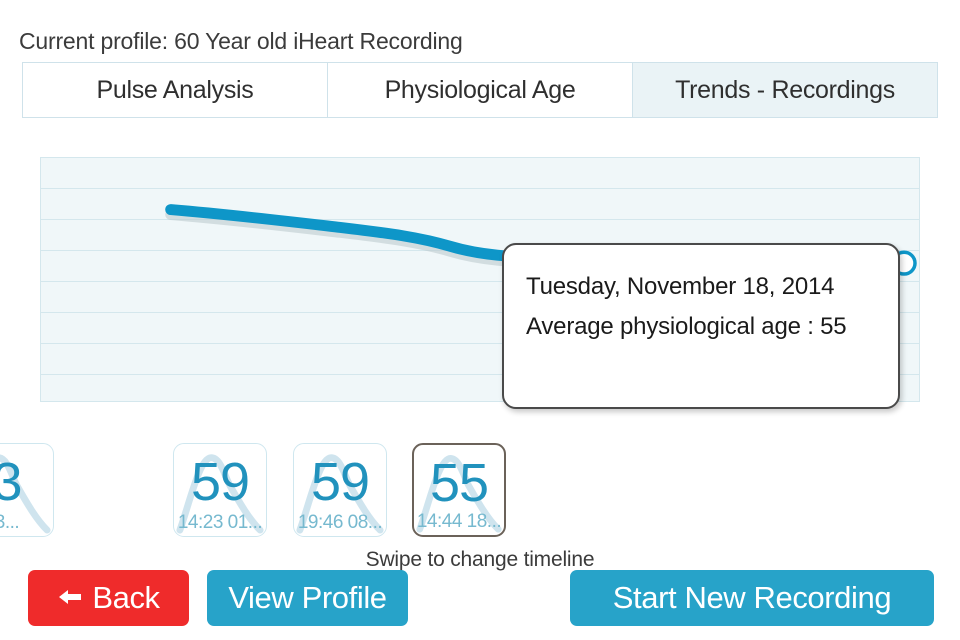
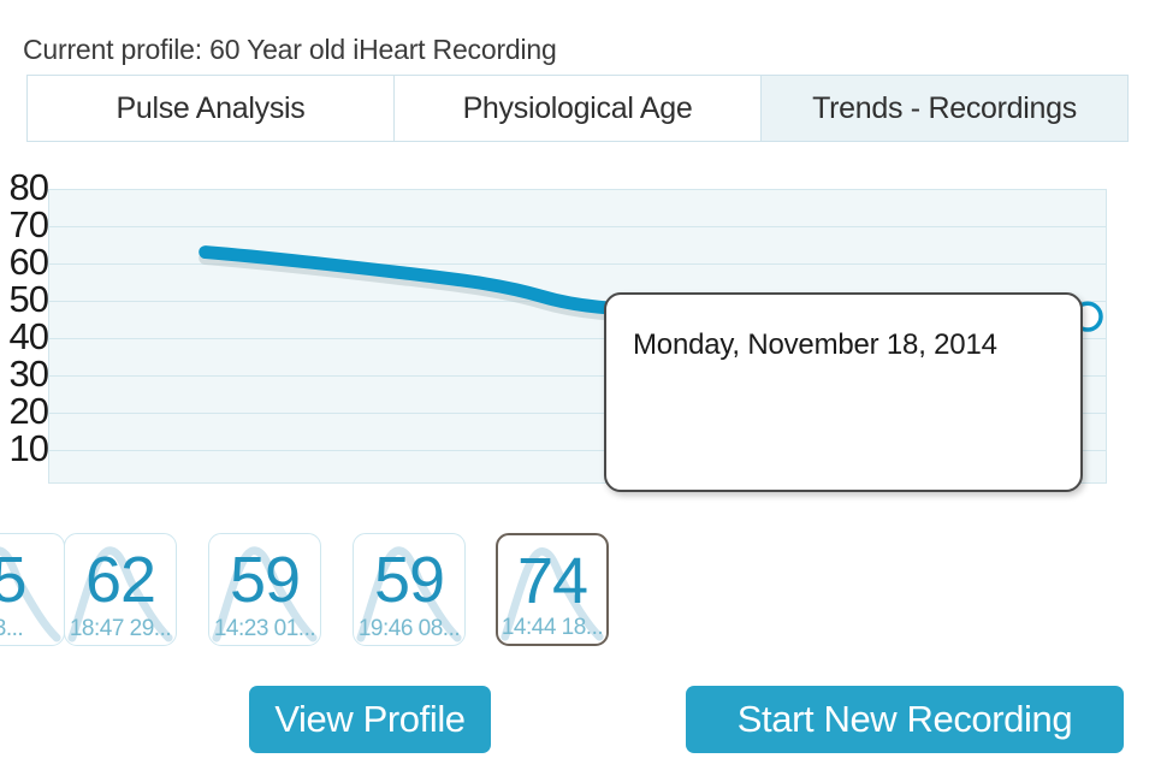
  Current profile: 60 Year old iHeart Recording
  Pulse Analysis
  Physiological Age
  Trends - Recordings
+ 80
+ 70
+ 60
+ 50
+ 40
+ 30
+ 20
+ 10
- Tuesday, November 18, 2014
+ Monday, November 18, 2014
- Average physiological age : 55
- 3
+ 5
  ...
+ 62
+ 18:47 29...
  59
  14:23 01...
  59
  19:46 08...
- 55
+ 74
  14:44 18...
- Swipe to change timeline
- Back
  View Profile
  Start New Recording
